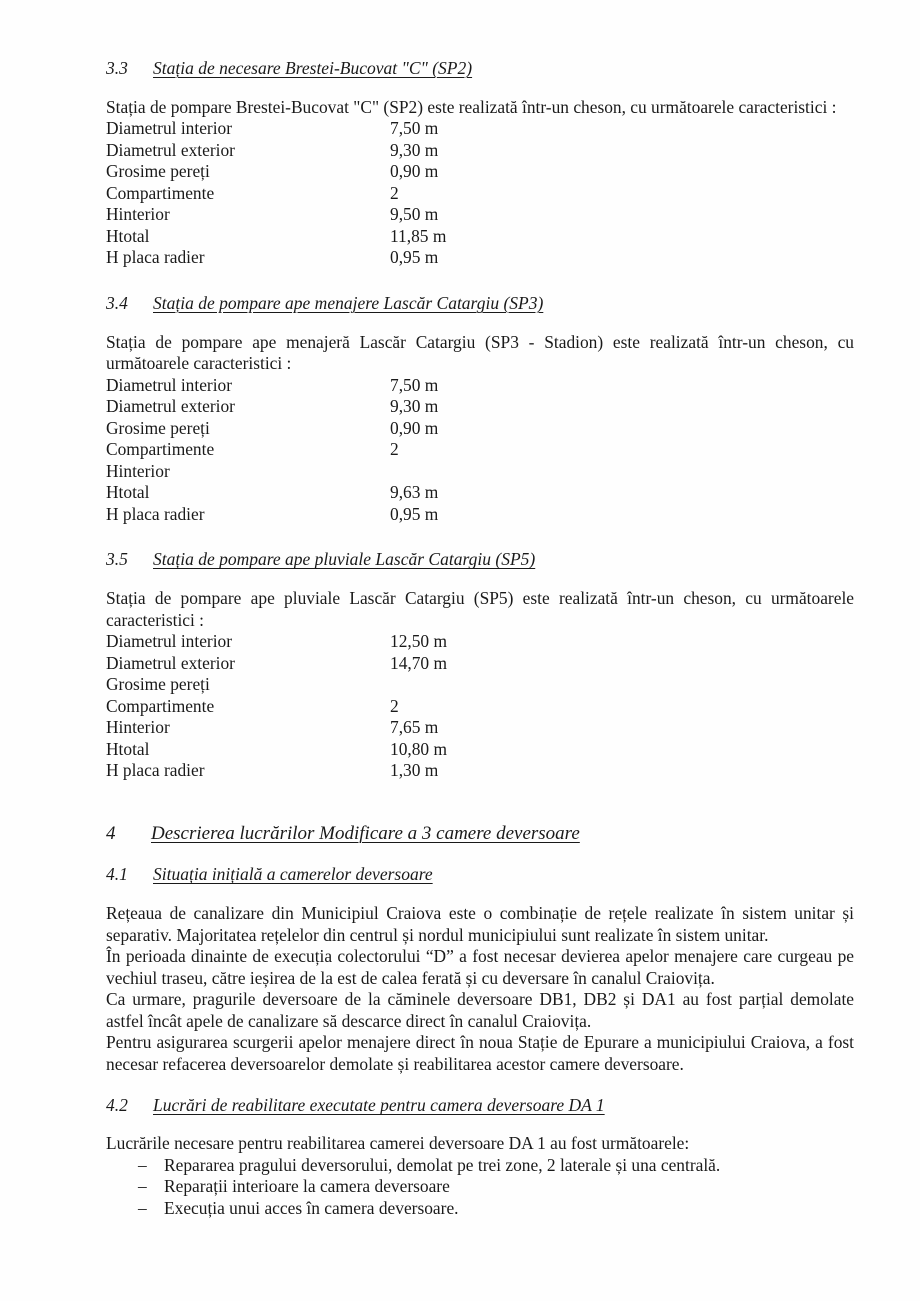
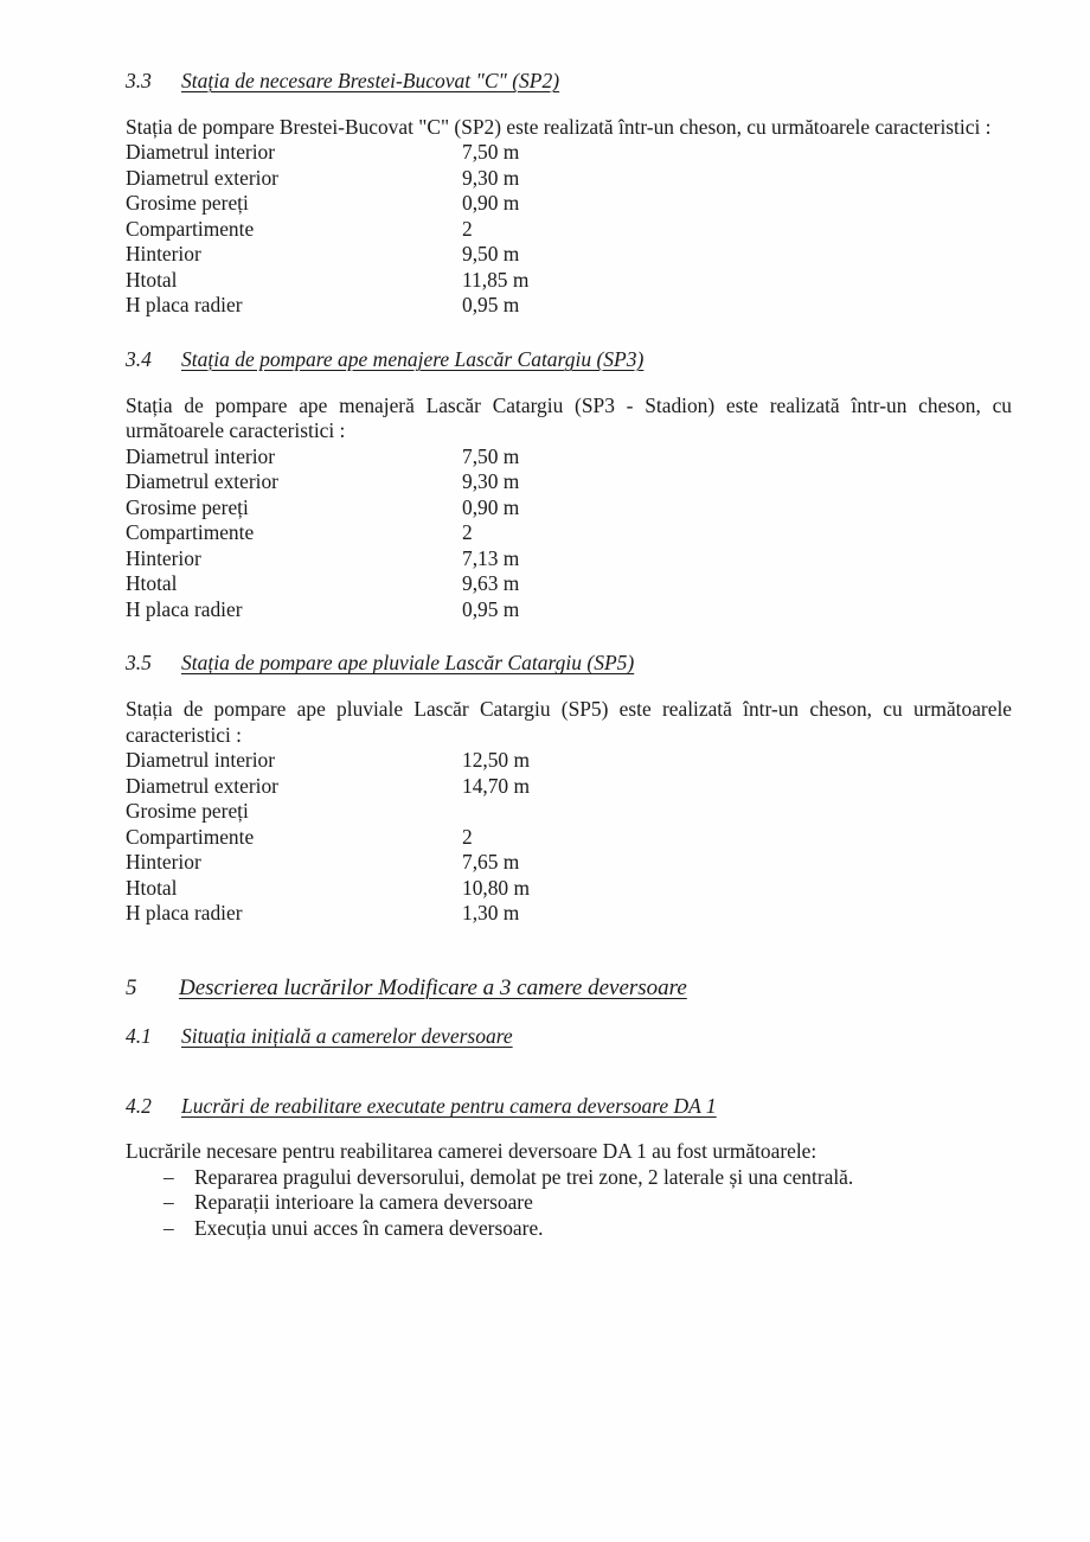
  3.3
  Stația de necesare Brestei-Bucovat "C" (SP2)
  Stația de pompare Brestei-Bucovat "C" (SP2) este realizată într-un cheson, cu următoarele caracteristici :
  Diametrul interior
  7,50 m
  Diametrul exterior
  9,30 m
  Grosime pereți
  0,90 m
  Compartimente
  2
  Hinterior
  9,50 m
  Htotal
  11,85 m
  H placa radier
  0,95 m
  3.4
  Stația de pompare ape menajere Lascăr Catargiu (SP3)
  Stația de pompare ape menajeră Lascăr Catargiu (SP3 - Stadion) este realizată într-un cheson, cu următoarele caracteristici :
  Diametrul interior
  7,50 m
  Diametrul exterior
  9,30 m
  Grosime pereți
  0,90 m
  Compartimente
  2
  Hinterior
+ 7,13 m
  Htotal
  9,63 m
  H placa radier
  0,95 m
  3.5
  Stația de pompare ape pluviale Lascăr Catargiu (SP5)
  Stația de pompare ape pluviale Lascăr Catargiu (SP5) este realizată într-un cheson, cu următoarele caracteristici :
  Diametrul interior
  12,50 m
  Diametrul exterior
  14,70 m
  Grosime pereți
  Compartimente
  2
  Hinterior
  7,65 m
  Htotal
  10,80 m
  H placa radier
  1,30 m
- 4
+ 5
  Descrierea lucrărilor Modificare a 3 camere deversoare
  4.1
  Situația inițială a camerelor deversoare
- Rețeaua de canalizare din Municipiul Craiova este o combinație de rețele realizate în sistem unitar și separativ. Majoritatea rețelelor din centrul și nordul municipiului sunt realizate în sistem unitar.
- În perioada dinainte de execuția colectorului “D” a fost necesar devierea apelor menajere care curgeau pe vechiul traseu, către ieșirea de la est de calea ferată și cu deversare în canalul Craiovița.
- Ca urmare, pragurile deversoare de la căminele deversoare DB1, DB2 și DA1 au fost parțial demolate astfel încât apele de canalizare să descarce direct în canalul Craiovița.
- Pentru asigurarea scurgerii apelor menajere direct în noua Stație de Epurare a municipiului Craiova, a fost necesar refacerea deversoarelor demolate și reabilitarea acestor camere deversoare.
  4.2
  Lucrări de reabilitare executate pentru camera deversoare DA 1
  Lucrările necesare pentru reabilitarea camerei deversoare DA 1 au fost următoarele:
  –
  Repararea pragului deversorului, demolat pe trei zone, 2 laterale și una centrală.
  –
  Reparații interioare la camera deversoare
  –
  Execuția unui acces în camera deversoare.
